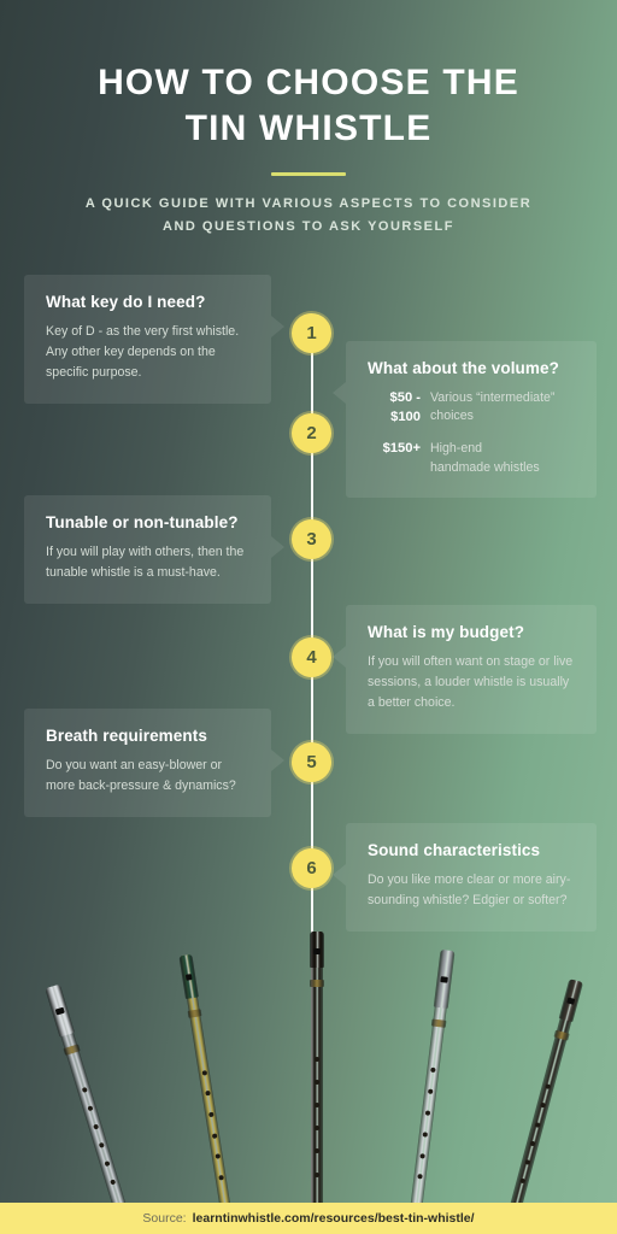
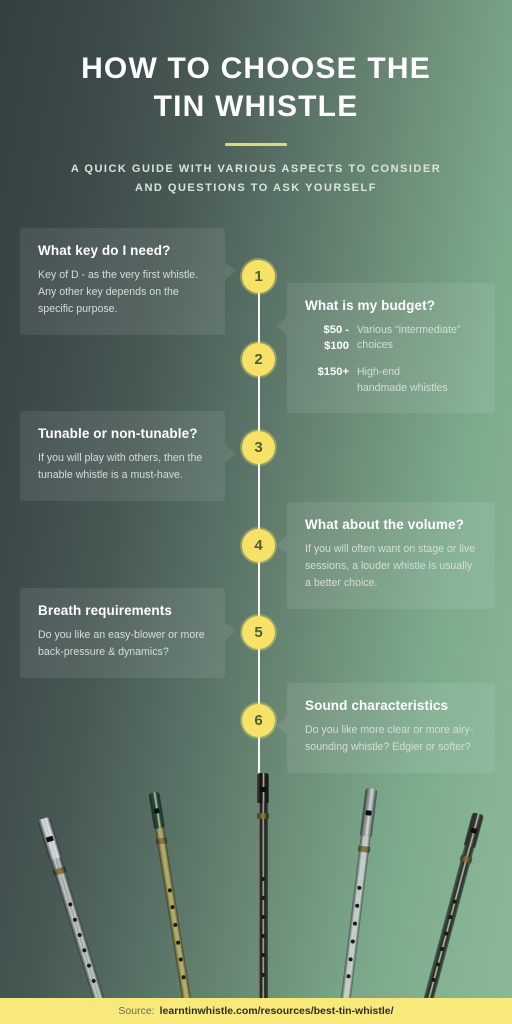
  HOW TO CHOOSE THE
  TIN WHISTLE
  A QUICK GUIDE WITH VARIOUS ASPECTS TO CONSIDER AND QUESTIONS TO ASK YOURSELF
  1
  2
  3
  4
  5
  6
  What key do I need?
  Key of D - as the very first whistle. Any other key depends on the specific purpose.
- What about the volume?
+ What is my budget?
  $50 -
  $100
  Various “intermediate”
  choices
  $150+
  High-end
  handmade whistles
  Tunable or non-tunable?
  If you will play with others, then the tunable whistle is a must-have.
- What is my budget?
+ What about the volume?
  If you will often want on stage or live sessions, a louder whistle is usually a better choice.
  Breath requirements
- Do you want an easy-blower or more back-pressure & dynamics?
+ Do you like an easy-blower or more back-pressure & dynamics?
  Sound characteristics
  Do you like more clear or more airy-sounding whistle? Edgier or softer?
  Source:
  learntinwhistle.com/resources/best-tin-whistle/
